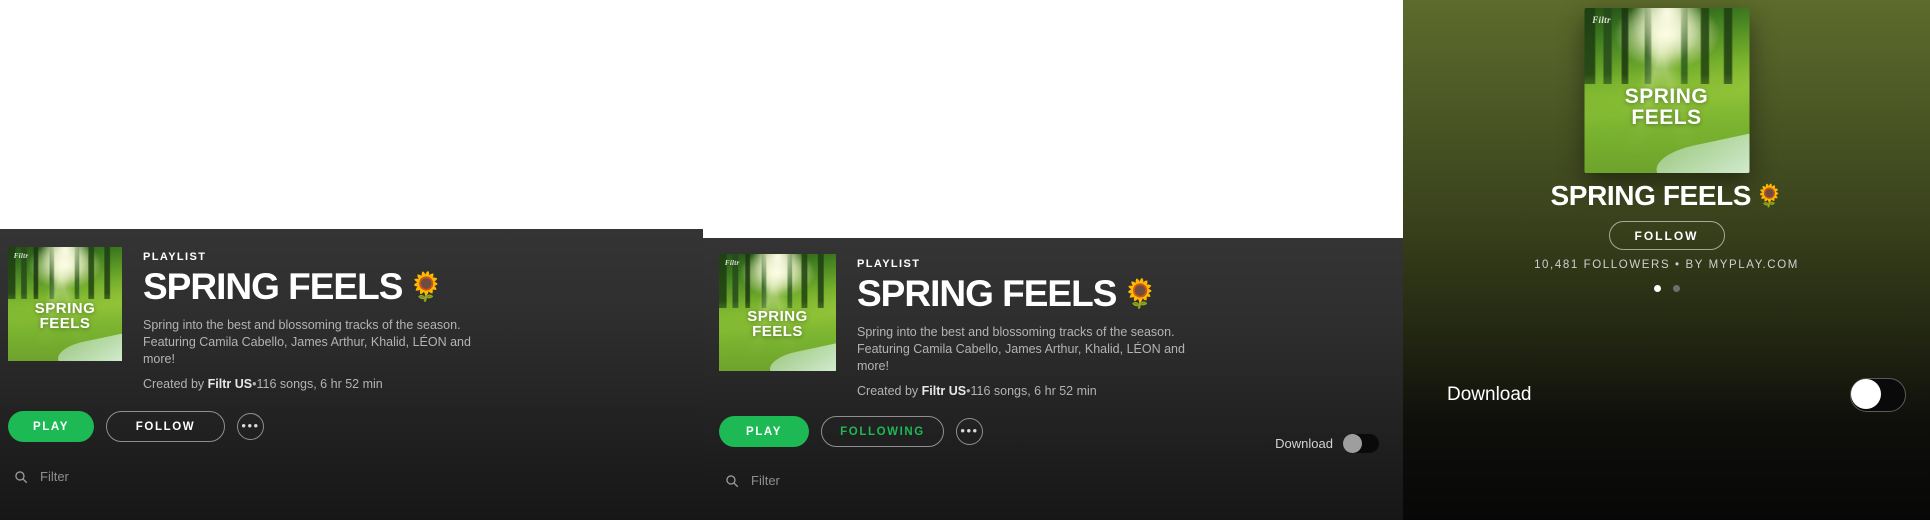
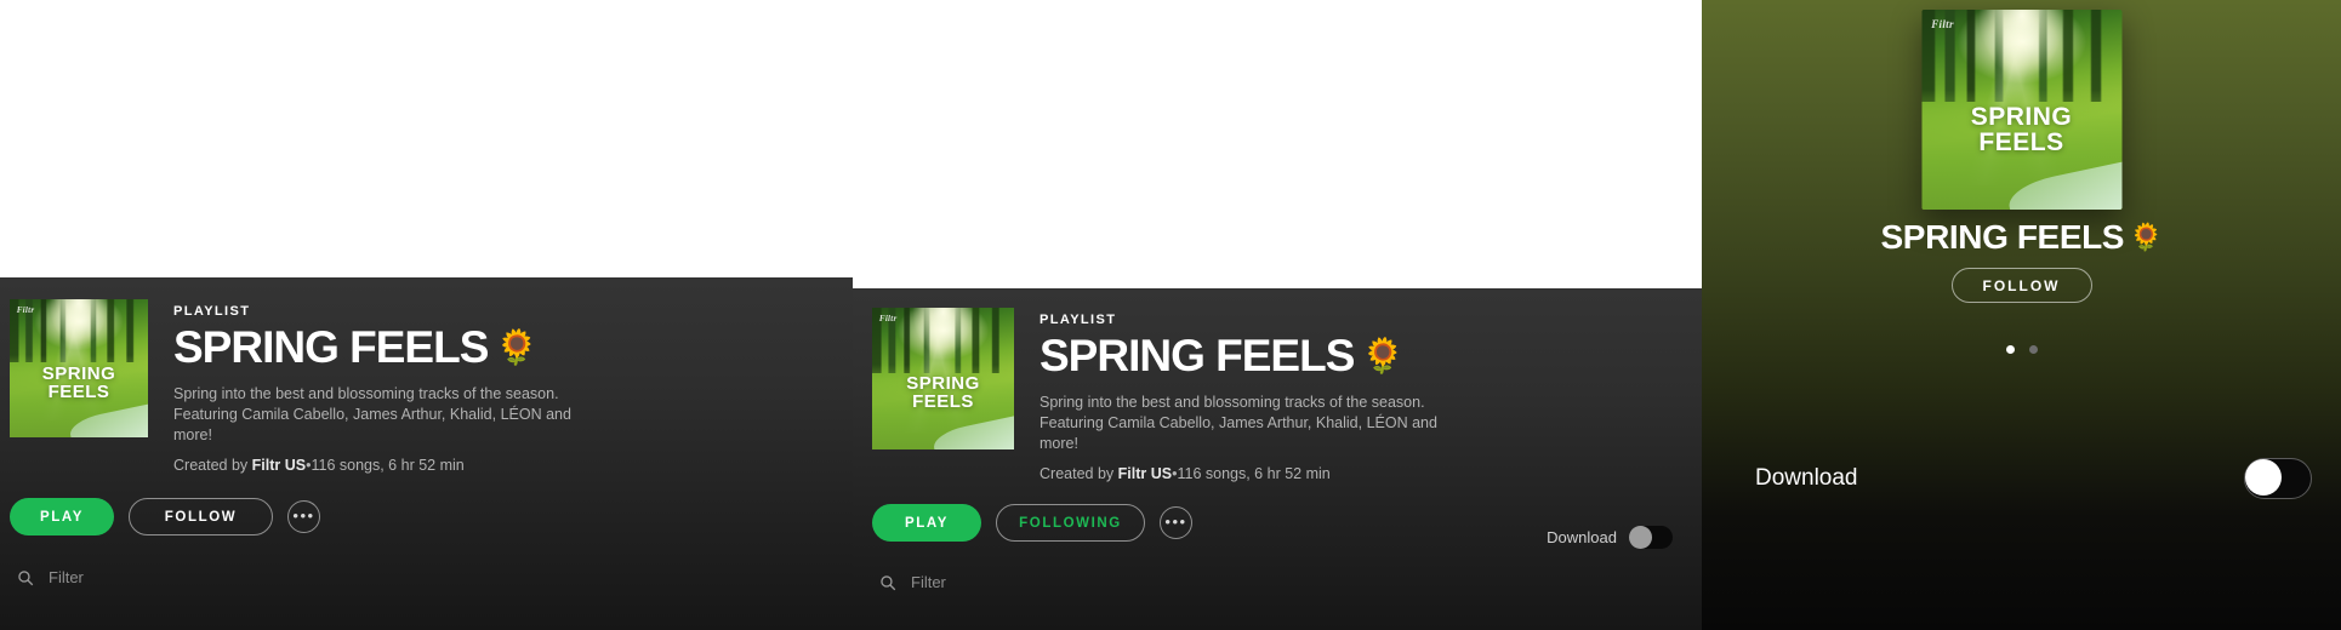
  Filtr
  SPRING
  FEELS
  PLAYLIST
  SPRING FEELS
  🌻
  Spring into the best and blossoming tracks of the season. Featuring Camila Cabello, James Arthur, Khalid, LÉON and more!
  Created by Filtr US•116 songs, 6 hr 52 min
  PLAY
  FOLLOW
  •••
  Filter
  Filtr
  SPRING
  FEELS
  PLAYLIST
  SPRING FEELS
  🌻
  Spring into the best and blossoming tracks of the season. Featuring Camila Cabello, James Arthur, Khalid, LÉON and more!
  Created by Filtr US•116 songs, 6 hr 52 min
  PLAY
  FOLLOWING
  •••
  Filter
  Download
  Filtr
  SPRING
  FEELS
  SPRING FEELS
  🌻
  FOLLOW
- 10,481 FOLLOWERS • BY MYPLAY.COM
  Download
